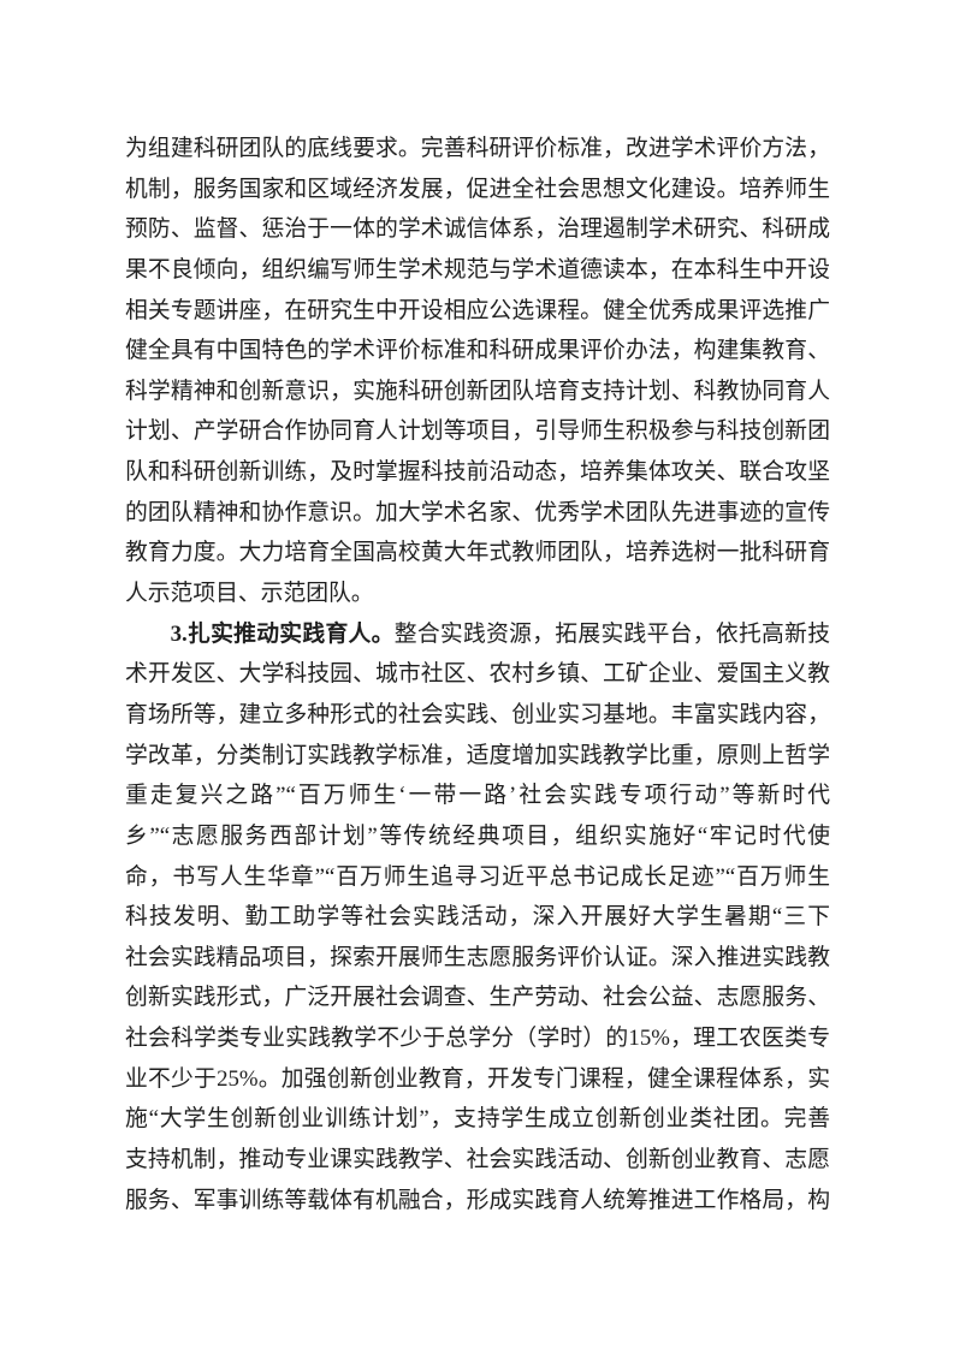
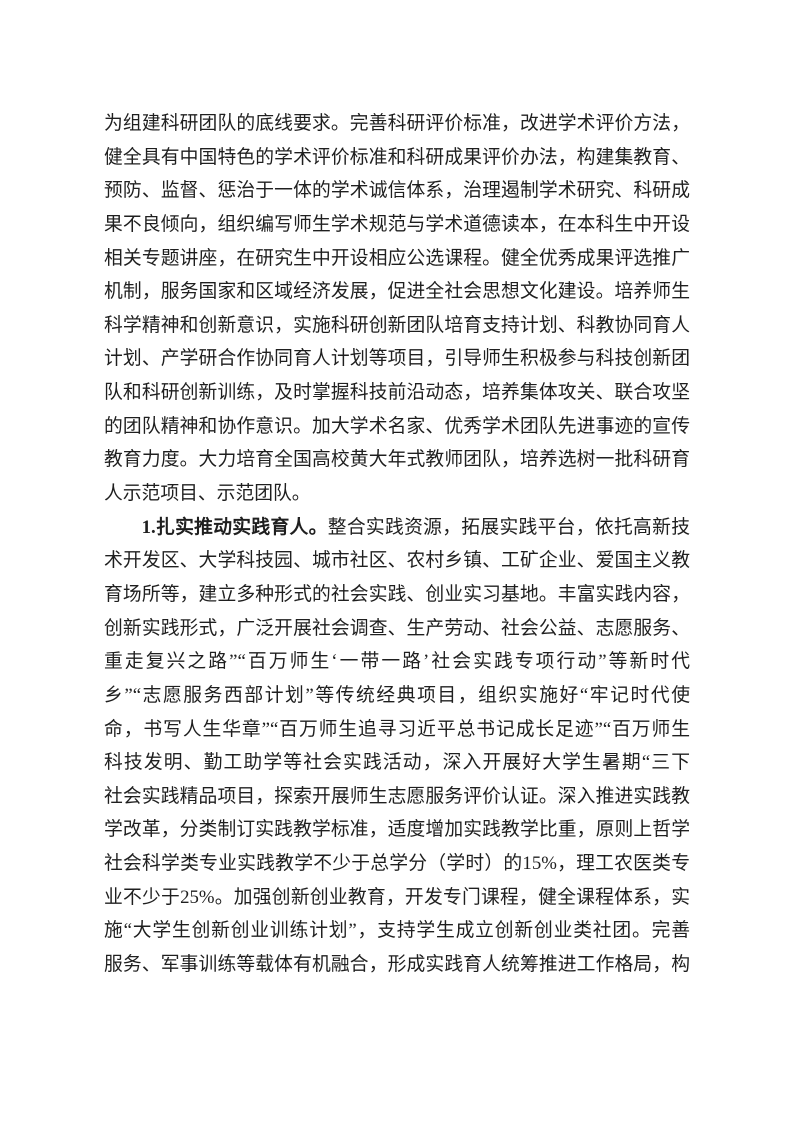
  为组建科研团队的底线要求。完善科研评价标准，改进学术评价方法，
- 机制，服务国家和区域经济发展，促进全社会思想文化建设。培养师生
+ 健全具有中国特色的学术评价标准和科研成果评价办法，构建集教育、
  预防、监督、惩治于一体的学术诚信体系，治理遏制学术研究、科研成
  果不良倾向，组织编写师生学术规范与学术道德读本，在本科生中开设
  相关专题讲座，在研究生中开设相应公选课程。健全优秀成果评选推广
- 健全具有中国特色的学术评价标准和科研成果评价办法，构建集教育、
+ 机制，服务国家和区域经济发展，促进全社会思想文化建设。培养师生
  科学精神和创新意识，实施科研创新团队培育支持计划、科教协同育人
  计划、产学研合作协同育人计划等项目，引导师生积极参与科技创新团
  队和科研创新训练，及时掌握科技前沿动态，培养集体攻关、联合攻坚
  的团队精神和协作意识。加大学术名家、优秀学术团队先进事迹的宣传
  教育力度。大力培育全国高校黄大年式教师团队，培养选树一批科研育
  人示范项目、示范团队。
- 3.扎实推动实践育人。整合实践资源，拓展实践平台，依托高新技
+ 1.扎实推动实践育人。整合实践资源，拓展实践平台，依托高新技
  术开发区、大学科技园、城市社区、农村乡镇、工矿企业、爱国主义教
  育场所等，建立多种形式的社会实践、创业实习基地。丰富实践内容，
- 学改革，分类制订实践教学标准，适度增加实践教学比重，原则上哲学
+ 创新实践形式，广泛开展社会调查、生产劳动、社会公益、志愿服务、
  重走复兴之路”“百万师生‘一带一路’社会实践专项行动”等新时代
  乡”“志愿服务西部计划”等传统经典项目，组织实施好“牢记时代使
  命，书写人生华章”“百万师生追寻习近平总书记成长足迹”“百万师生
  科技发明、勤工助学等社会实践活动，深入开展好大学生暑期“三下
  社会实践精品项目，探索开展师生志愿服务评价认证。深入推进实践教
- 创新实践形式，广泛开展社会调查、生产劳动、社会公益、志愿服务、
+ 学改革，分类制订实践教学标准，适度增加实践教学比重，原则上哲学
  社会科学类专业实践教学不少于总学分（学时）的15%，理工农医类专
  业不少于25%。加强创新创业教育，开发专门课程，健全课程体系，实
  施“大学生创新创业训练计划”，支持学生成立创新创业类社团。完善
- 支持机制，推动专业课实践教学、社会实践活动、创新创业教育、志愿
  服务、军事训练等载体有机融合，形成实践育人统筹推进工作格局，构
